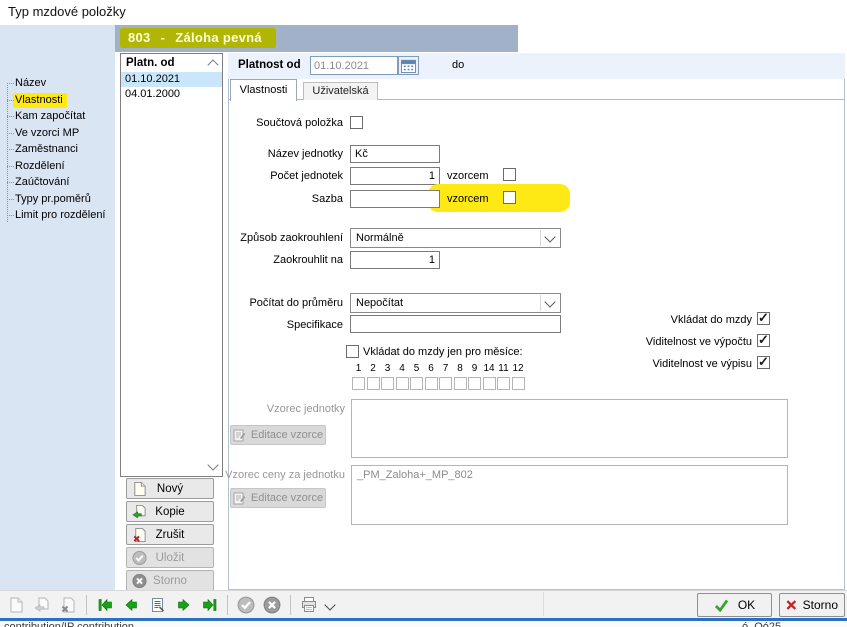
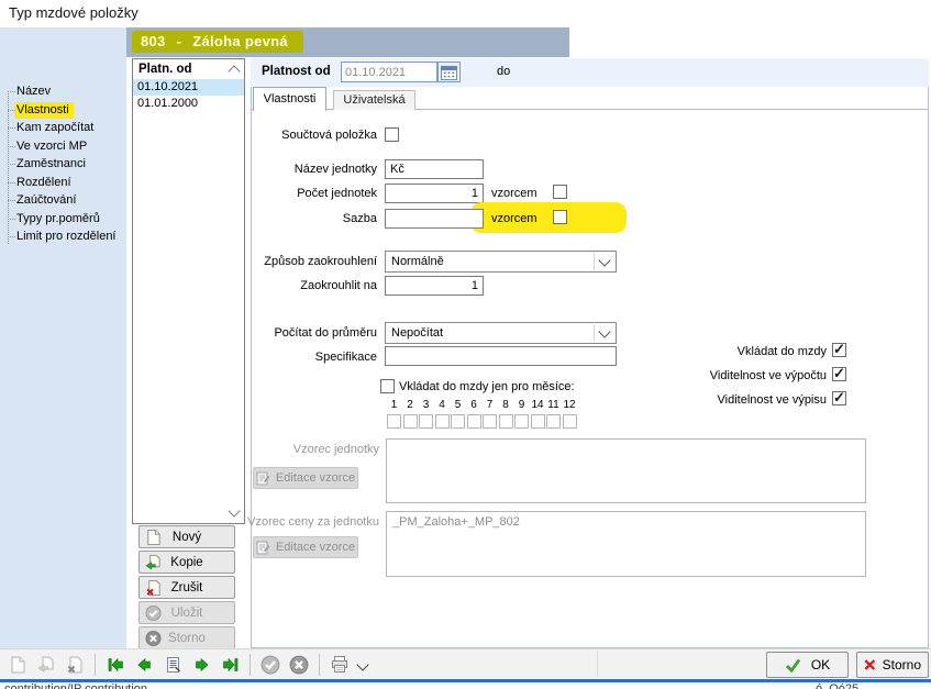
  Typ mzdové položky
  Název
  Vlastnosti
  Kam započítat
  Ve vzorci MP
  Zaměstnanci
  Rozdělení
  Zaúčtování
  Typy pr.poměrů
  Limit pro rozdělení
  803 - Záloha pevná
  Platn. od
  01.10.2021
- 04.01.2000
+ 01.01.2000
  Platnost od
  01.10.2021
  do
  Vlastnosti
  Uživatelská
  Součtová položka
  Název jednotky
  Kč
  Počet jednotek
  1
  vzorcem
  Sazba
  vzorcem
  Způsob zaokrouhlení
  Normálně
  Zaokrouhlit na
  1
  Počítat do průměru
  Nepočítat
  Specifikace
  Vkládat do mzdy jen pro měsíce:
  1
  2
  3
  4
  5
  6
  7
  8
  9
  14
  11
  12
  Vkládat do mzdy
  Viditelnost ve výpočtu
  Viditelnost ve výpisu
  Vzorec jednotky
  Editace vzorce
  Vzorec ceny za jednotku
  Editace vzorce
  _PM_Zaloha+_MP_802
  Nový
  Kopie
  Zrušit
  Uložit
  Storno
  OK
  Storno
